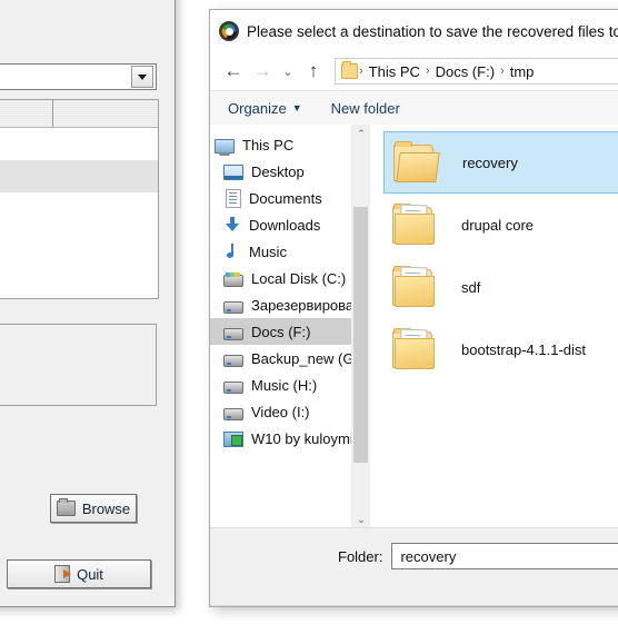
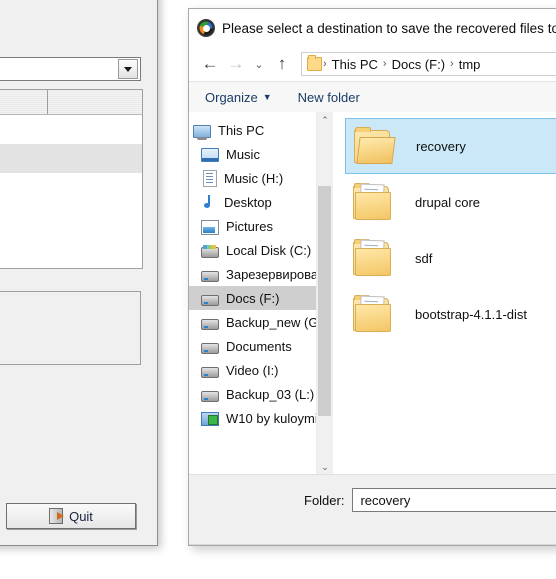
- Browse
  Quit
  Please select a destination to save the recovered files to
  ←
  →
  ⌄
  ↑
  ›
  This PC
  ›
  Docs (F:)
  ›
  tmp
  Organize
  ▼
  New folder
  This PC
- Desktop
+ Music
- Documents
+ Music (H:)
- Downloads
- Music
+ Desktop
+ Pictures
  Local Disk (C:)
  Зарезервирова
  Docs (F:)
  Backup_new (G
- Music (H:)
+ Documents
  Video (I:)
+ Backup_03 (L:)
  W10 by kuloym
  ⌃
  ⌄
  recovery
  drupal core
  sdf
  bootstrap-4.1.1-dist
  Folder:
  recovery
